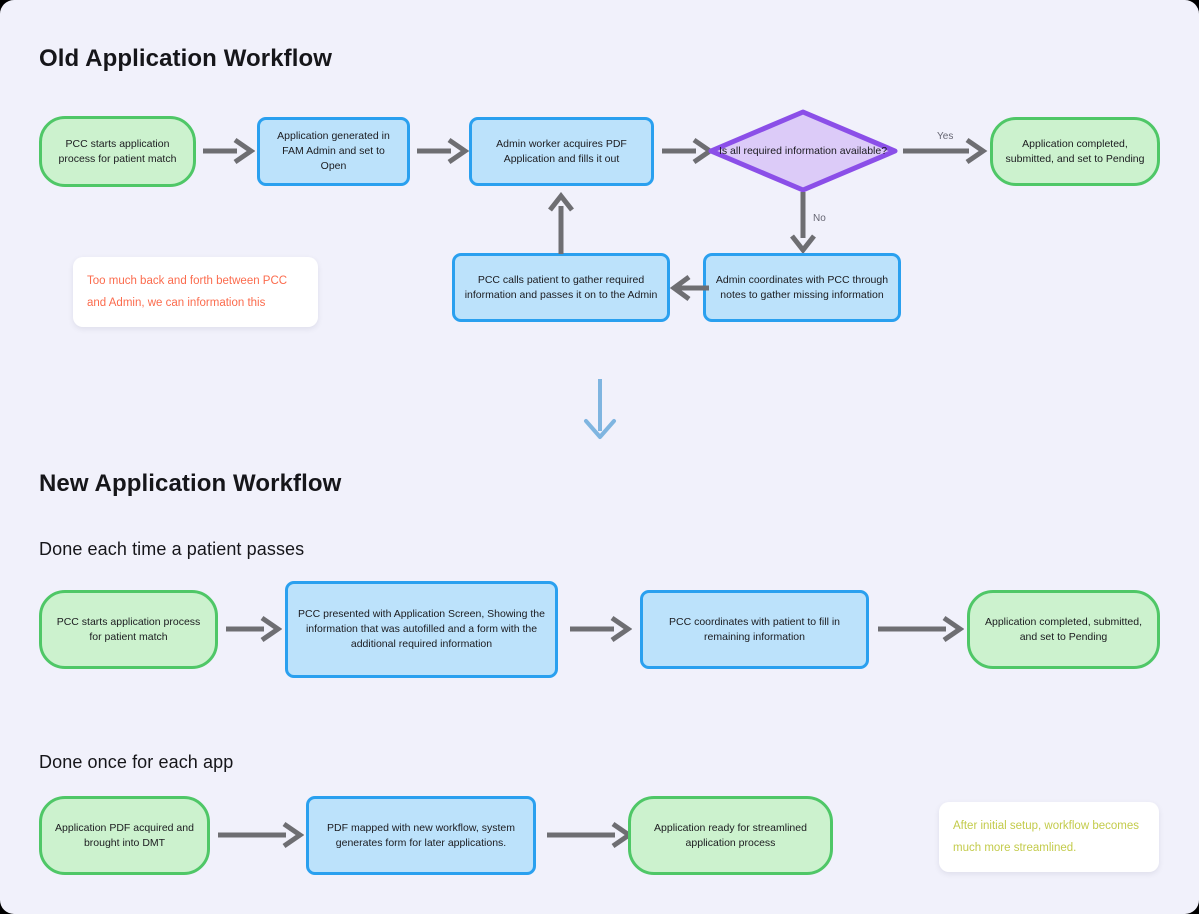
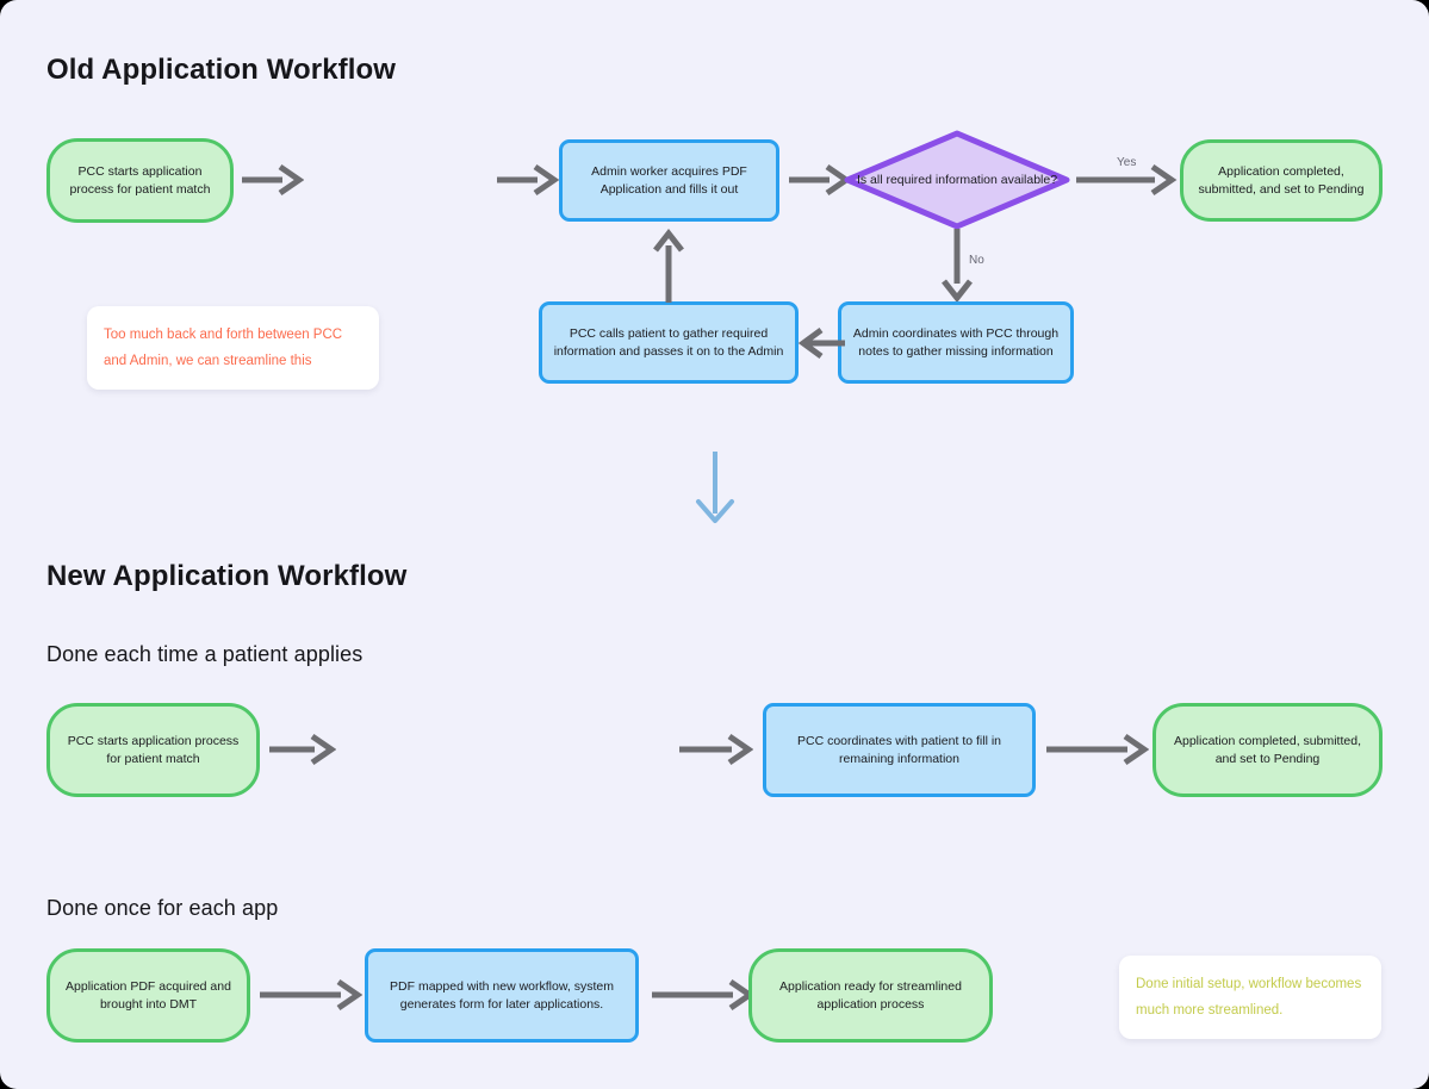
  Old Application Workflow
  PCC starts application process for patient match
- Application generated in FAM Admin and set to Open
  Admin worker acquires PDF Application and fills it out
  Is all required information available?
  Yes
  Application completed, submitted, and set to Pending
  No
  Admin coordinates with PCC through notes to gather missing information
  PCC calls patient to gather required information and passes it on to the Admin
- Too much back and forth between PCC and Admin, we can information this
+ Too much back and forth between PCC and Admin, we can streamline this
  New Application Workflow
- Done each time a patient passes
+ Done each time a patient applies
  PCC starts application process for patient match
- PCC presented with Application Screen, Showing the information that was autofilled and a form with the additional required information
  PCC coordinates with patient to fill in remaining information
  Application completed, submitted, and set to Pending
  Done once for each app
  Application PDF acquired and brought into DMT
  PDF mapped with new workflow, system generates form for later applications.
  Application ready for streamlined application process
- After initial setup, workflow becomes much more streamlined.
+ Done initial setup, workflow becomes much more streamlined.
